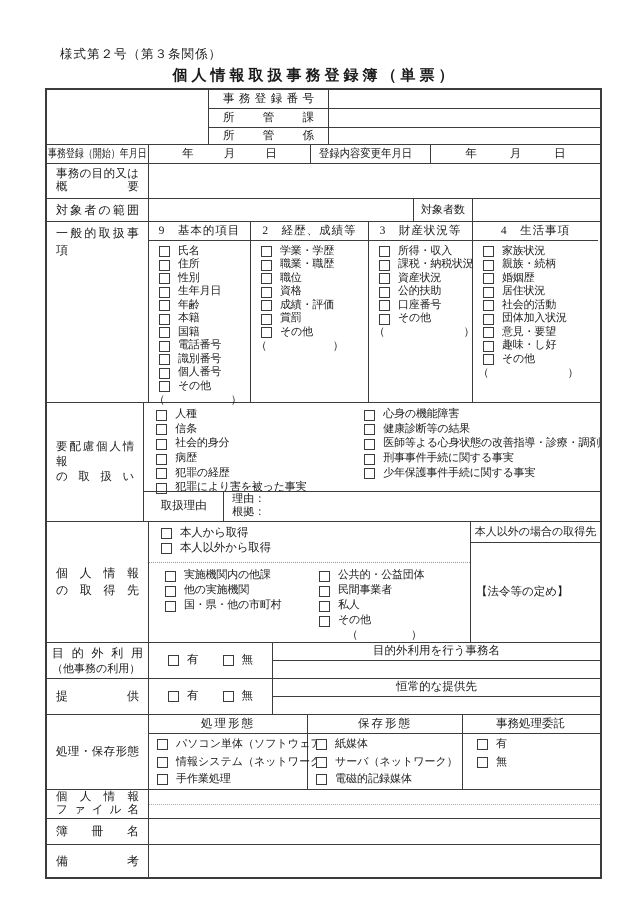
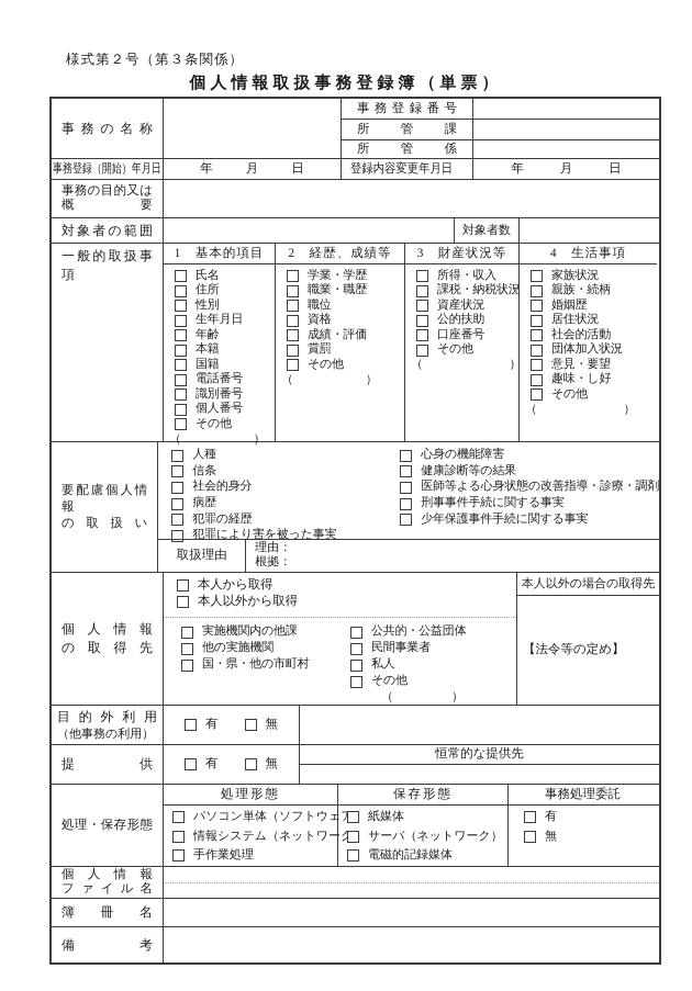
  様式第２号（第３条関係）
  個人情報取扱事務登録簿（単票）
+ 事務の名称
  事務登録番号
  所管課
  所管係
  事務登録（開始）年月日
  年
  月
  日
  登録内容変更年月日
  年
  月
  日
  事務の目的又は
  概要
  対象者の範囲
  対象者数
  一般的取扱事項
- 9 基本的項目
+ 1 基本的項目
  氏名
  住所
  性別
  生年月日
  年齢
  本籍
  国籍
  電話番号
  識別番号
  個人番号
  その他
  （ ）
  2 経歴、成績等
  学業・学歴
  職業・職歴
  職位
  資格
  成績・評価
  賞罰
  その他
  （ ）
  3 財産状況等
  所得・収入
  課税・納税状況
  資産状況
  公的扶助
  口座番号
  その他
  （ ）
  4 生活事項
  家族状況
  親族・続柄
  婚姻歴
  居住状況
  社会的活動
  団体加入状況
  意見・要望
  趣味・し好
  その他
  （ ）
  要配慮個人情報
  の取扱い
  人種
  信条
  社会的身分
  病歴
  犯罪の経歴
  犯罪により害を被った事実
  心身の機能障害
  健康診断等の結果
  医師等よる心身状態の改善指導・診療・調剤
  刑事事件手続に関する事実
  少年保護事件手続に関する事実
  取扱理由
  理由：
  根拠：
  個人情報
  の取得先
  本人から取得
  本人以外から取得
  実施機関内の他課
  他の実施機関
  国・県・他の市町村
  公共的・公益団体
  民間事業者
  私人
  その他
  （ ）
  本人以外の場合の取得先
  【法令等の定め】
  目的外利用
  （他事務の利用）
  有
  無
- 目的外利用を行う事務名
  提供
  有
  無
  恒常的な提供先
  処理・保存形態
  処理形態
  保存形態
  事務処理委託
  パソコン単体（ソフトウェ）
  情報システム（ネットワー
  手作業処理
  紙媒体
  サーバ（ネットワーク）
  電磁的記録媒体
  有
  無
  個人情報
  ファイル名
  簿冊名
  備考
